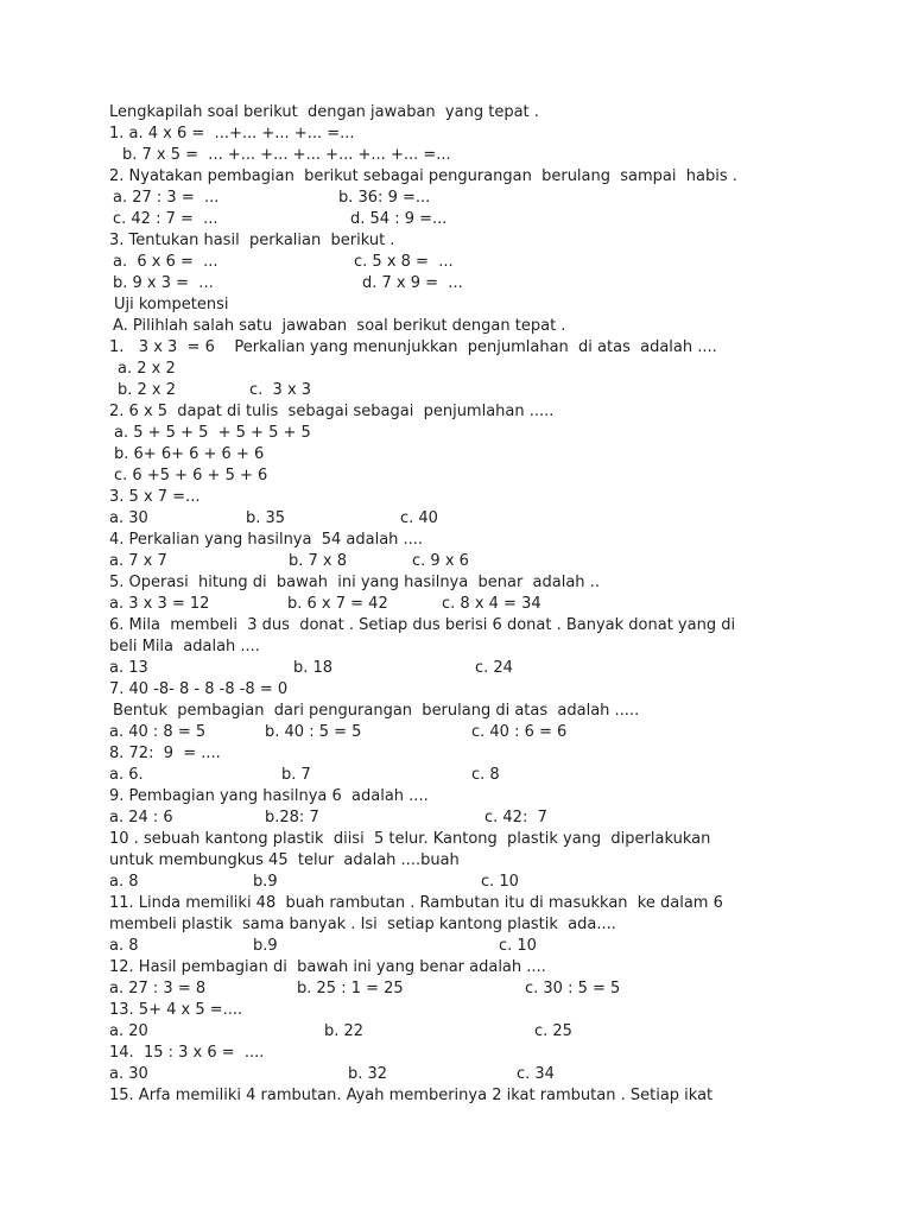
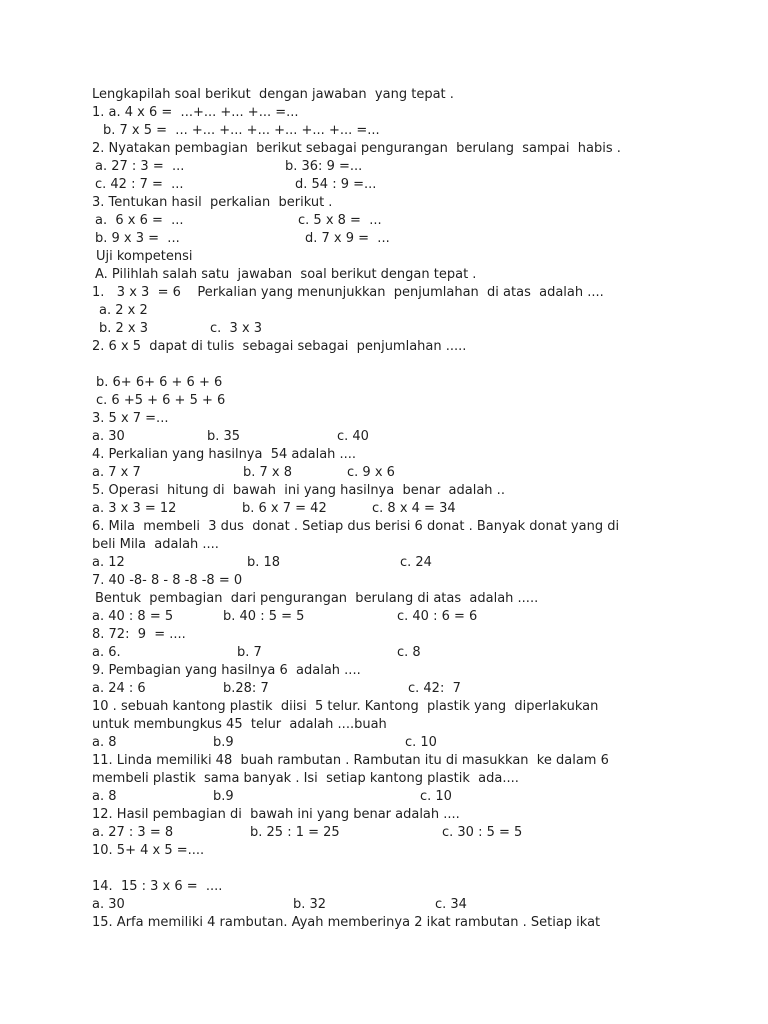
  Lengkapilah soal berikut dengan jawaban yang tepat .
  1. a. 4 x 6 = ...+... +... +... =...
  b. 7 x 5 = ... +... +... +... +... +... +... =...
  2. Nyatakan pembagian berikut sebagai pengurangan berulang sampai habis .
  a. 27 : 3 = ...
  b. 36: 9 =...
  c. 42 : 7 = ...
  d. 54 : 9 =...
  3. Tentukan hasil perkalian berikut .
  a. 6 x 6 = ...
  c. 5 x 8 = ...
  b. 9 x 3 = ...
  d. 7 x 9 = ...
  Uji kompetensi
  A. Pilihlah salah satu jawaban soal berikut dengan tepat .
  1. 3 x 3 = 6 Perkalian yang menunjukkan penjumlahan di atas adalah ....
  a. 2 x 2
- b. 2 x 2
+ b. 2 x 3
  c. 3 x 3
  2. 6 x 5 dapat di tulis sebagai sebagai penjumlahan .....
- a. 5 + 5 + 5 + 5 + 5 + 5
  b. 6+ 6+ 6 + 6 + 6
  c. 6 +5 + 6 + 5 + 6
  3. 5 x 7 =...
  a. 30
  b. 35
  c. 40
  4. Perkalian yang hasilnya 54 adalah ....
  a. 7 x 7
  b. 7 x 8
  c. 9 x 6
  5. Operasi hitung di bawah ini yang hasilnya benar adalah ..
  a. 3 x 3 = 12
  b. 6 x 7 = 42
  c. 8 x 4 = 34
  6. Mila membeli 3 dus donat . Setiap dus berisi 6 donat . Banyak donat yang di
  beli Mila adalah ....
- a. 13
+ a. 12
  b. 18
  c. 24
  7. 40 -8- 8 - 8 -8 -8 = 0
  Bentuk pembagian dari pengurangan berulang di atas adalah .....
  a. 40 : 8 = 5
  b. 40 : 5 = 5
  c. 40 : 6 = 6
  8. 72: 9 = ....
  a. 6.
  b. 7
  c. 8
  9. Pembagian yang hasilnya 6 adalah ....
  a. 24 : 6
  b.28: 7
  c. 42: 7
  10 . sebuah kantong plastik diisi 5 telur. Kantong plastik yang diperlakukan
  untuk membungkus 45 telur adalah ....buah
  a. 8
  b.9
  c. 10
  11. Linda memiliki 48 buah rambutan . Rambutan itu di masukkan ke dalam 6
  membeli plastik sama banyak . Isi setiap kantong plastik ada....
  a. 8
  b.9
  c. 10
  12. Hasil pembagian di bawah ini yang benar adalah ....
  a. 27 : 3 = 8
  b. 25 : 1 = 25
  c. 30 : 5 = 5
- 13. 5+ 4 x 5 =....
+ 10. 5+ 4 x 5 =....
- a. 20
- b. 22
- c. 25
  14. 15 : 3 x 6 = ....
  a. 30
  b. 32
  c. 34
  15. Arfa memiliki 4 rambutan. Ayah memberinya 2 ikat rambutan . Setiap ikat
